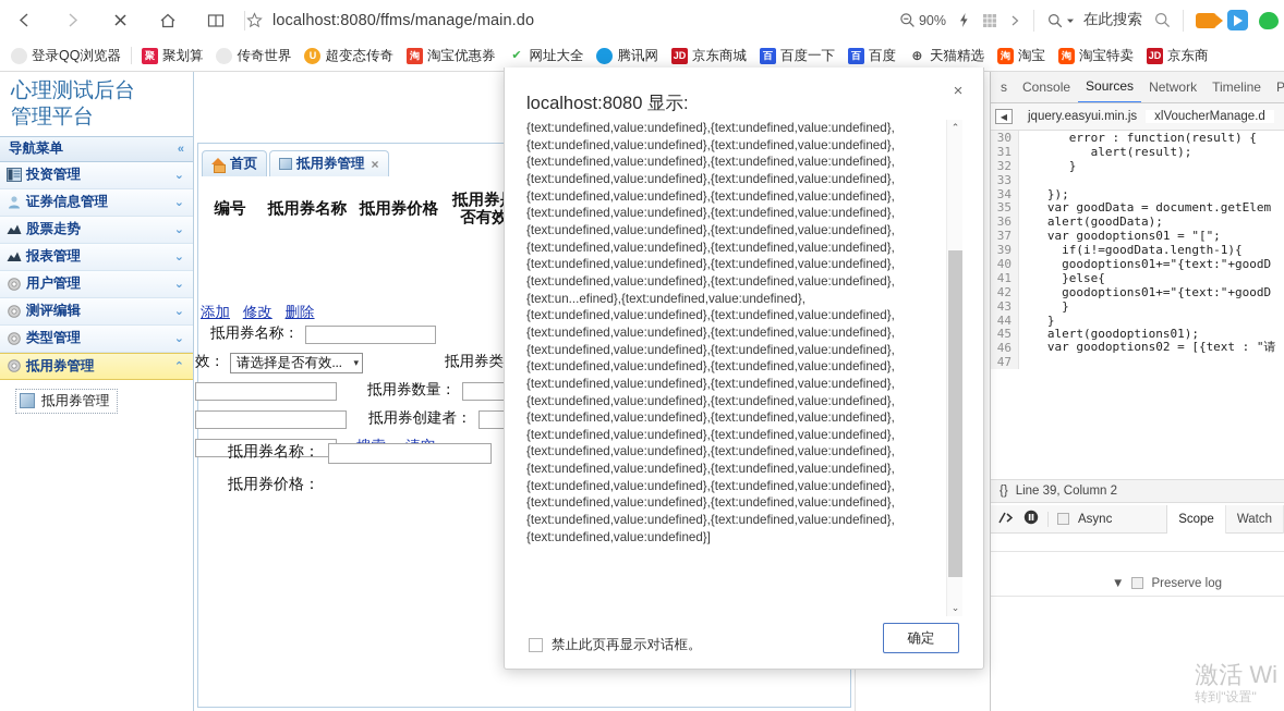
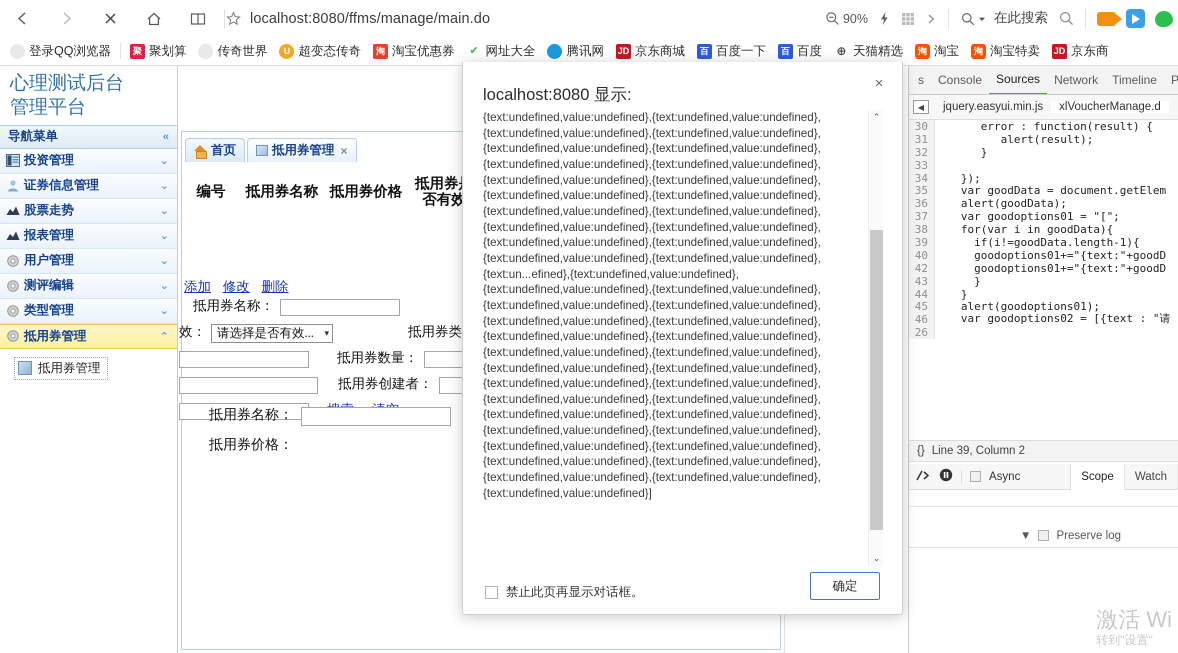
  localhost:8080/ffms/manage/main.do
  90%
  在此搜索
  登录QQ浏览器
  聚
  聚划算
  传奇世界
  U
  超变态传奇
  淘
  淘宝优惠券
  ✔
  网址大全
  腾讯网
  JD
  京东商城
  百
  百度一下
  百
  百度
  ⊕
  天猫精选
  淘
  淘宝
  淘
  淘宝特卖
  JD
  京东商
  心理测试后台
  管理平台
  导航菜单
  «
  投资管理
  ⌄
  证券信息管理
  ⌄
  股票走势
  ⌄
  报表管理
  ⌄
  用户管理
  ⌄
  测评编辑
  ⌄
  类型管理
  ⌄
  抵用券管理
  ⌃
  抵用券管理
  首页
  抵用券管理
  ×
  编号
  抵用券名称
  抵用券价格
  抵用券否有效
  添加 修改 删除
  抵用券名称：
  效：
  请选择是否有效...
  ▾
  抵用券数量：
  抵用券创建者：
  抵用券名称：
  抵用券价格：
  s
  Console
  Sources
  Network
  Timeline
  ◀
  jquery.easyui.min.js
  xlVoucherManage.d
  30
  error : function(result) {
  31
  alert(result);
  32
  }
  33
  34
  });
  35
  var goodData = document.getElem
  36
  alert(goodData);
  37
  var goodoptions01 = "[";
+ 38
+ for(var i in goodData){
  39
  if(i!=goodData.length-1){
  40
  goodoptions01+="{text:"+goodD
- 41
- }else{
  42
  goodoptions01+="{text:"+goodD
  43
  }
  44
  }
  45
  alert(goodoptions01);
  46
  var goodoptions02 = [{text : "请
- 47
+ 26
  {}
  Line 39, Column 2
  Async
  Scope
  Watch
  ▼
  Preserve log
  激活 Wi
  转到"设置"
  localhost:8080 显示:
  ×
  {text:undefined,value:undefined},{text:undefined,value:undefined},
  {text:undefined,value:undefined},{text:undefined,value:undefined},
  {text:undefined,value:undefined},{text:undefined,value:undefined},
  {text:undefined,value:undefined},{text:undefined,value:undefined},
  {text:undefined,value:undefined},{text:undefined,value:undefined},
  {text:undefined,value:undefined},{text:undefined,value:undefined},
  {text:undefined,value:undefined},{text:undefined,value:undefined},
  {text:undefined,value:undefined},{text:undefined,value:undefined},
  {text:undefined,value:undefined},{text:undefined,value:undefined},
  {text:undefined,value:undefined},{text:undefined,value:undefined},
  {text:un...efined},{text:undefined,value:undefined},
  {text:undefined,value:undefined},{text:undefined,value:undefined},
  {text:undefined,value:undefined},{text:undefined,value:undefined},
  {text:undefined,value:undefined},{text:undefined,value:undefined},
  {text:undefined,value:undefined},{text:undefined,value:undefined},
  {text:undefined,value:undefined},{text:undefined,value:undefined},
  {text:undefined,value:undefined},{text:undefined,value:undefined},
  {text:undefined,value:undefined},{text:undefined,value:undefined},
  {text:undefined,value:undefined},{text:undefined,value:undefined},
  {text:undefined,value:undefined},{text:undefined,value:undefined},
  {text:undefined,value:undefined},{text:undefined,value:undefined},
  {text:undefined,value:undefined},{text:undefined,value:undefined},
  {text:undefined,value:undefined},{text:undefined,value:undefined},
  {text:undefined,value:undefined},{text:undefined,value:undefined},
  {text:undefined,value:undefined}]
  ⌃
  ⌄
  禁止此页再显示对话框。
  确定
